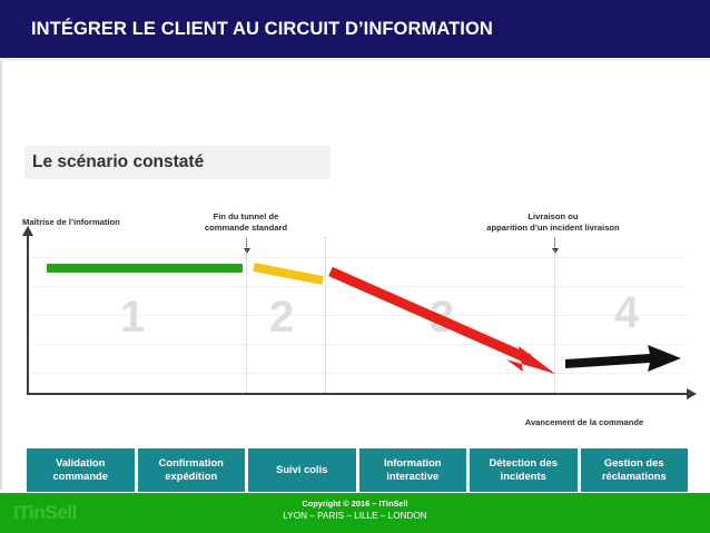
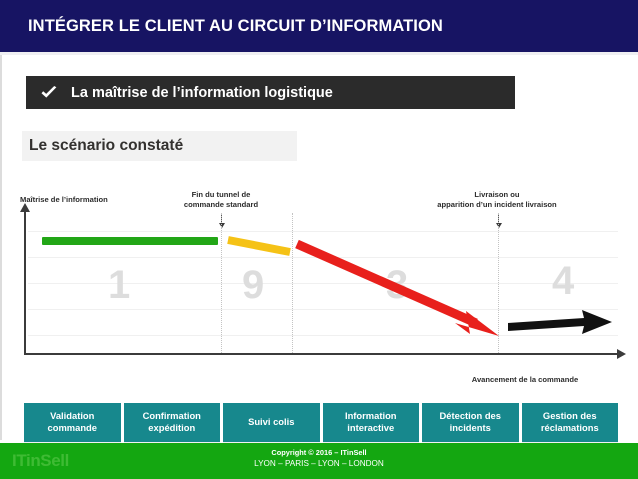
  INTÉGRER LE CLIENT AU CIRCUIT D’INFORMATION
+ La maîtrise de l’information logistique
  Le scénario constaté
  Maîtrise de l’information
  Fin du tunnel de
  commande standard
  Livraison ou
  apparition d’un incident livraison
  1
- 2
+ 9
  4
  Avancement de la commande
  Validation
  commande
  Confirmation
  expédition
  Suivi colis
  Information
  interactive
  Détection des
  incidents
  Gestion des
  réclamations
  ITinSell
  Copyright © 2016 – ITinSell
- LYON – PARIS – LILLE – LONDON
+ LYON – PARIS – LYON – LONDON
